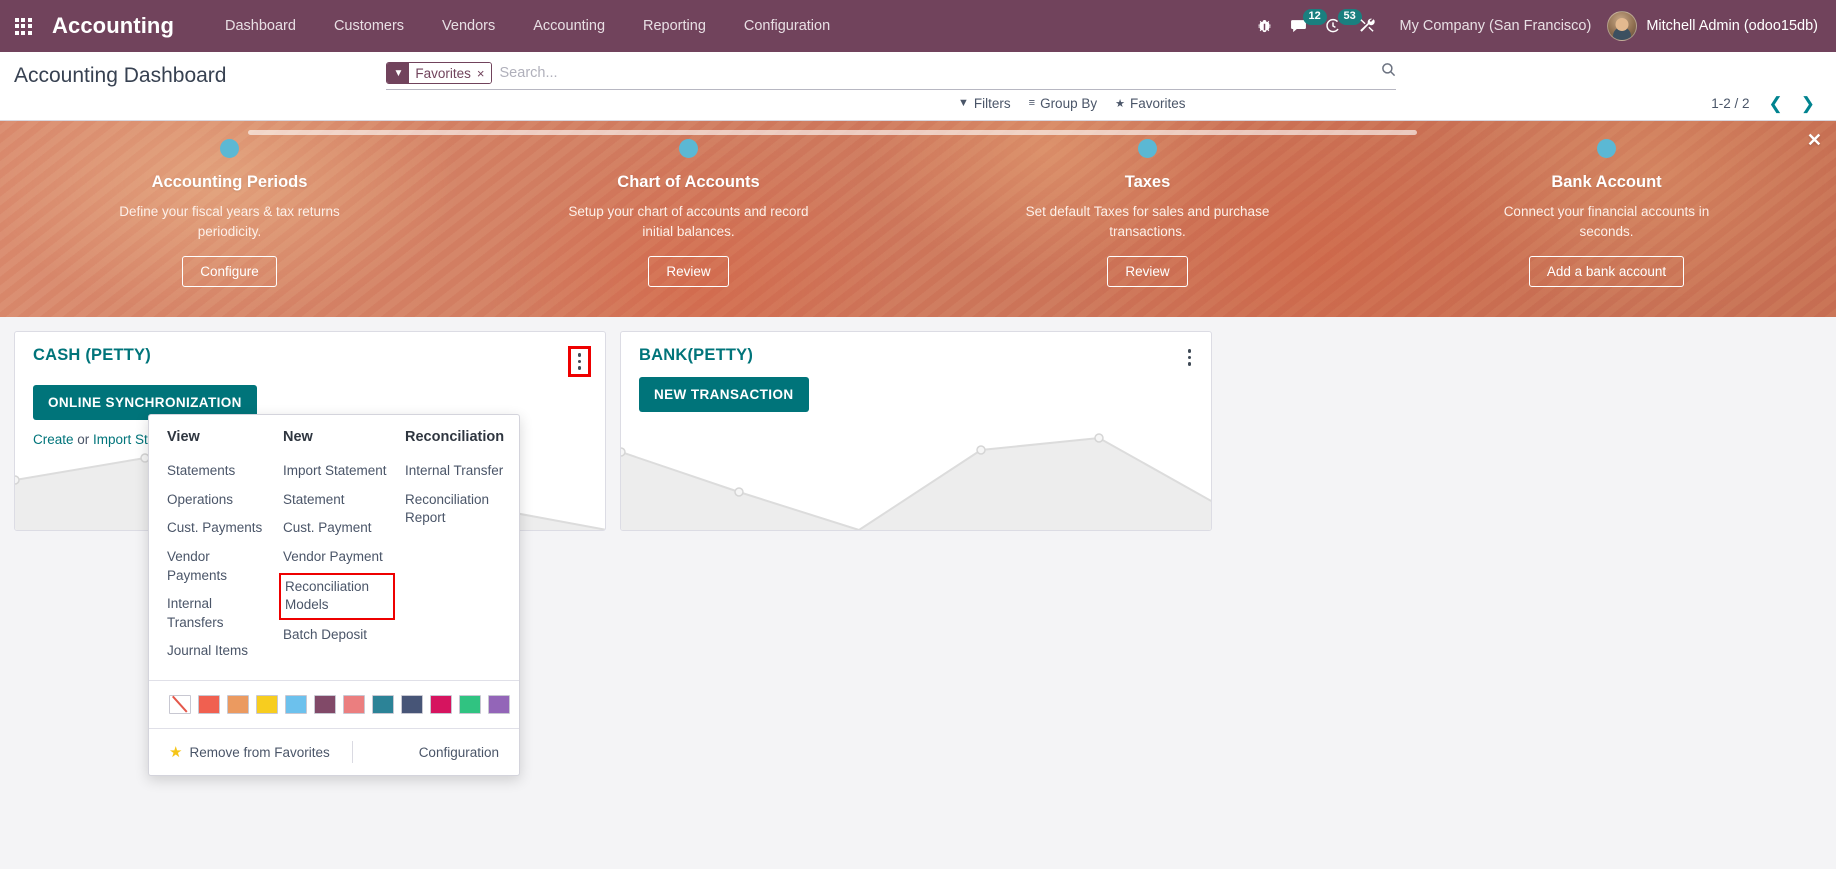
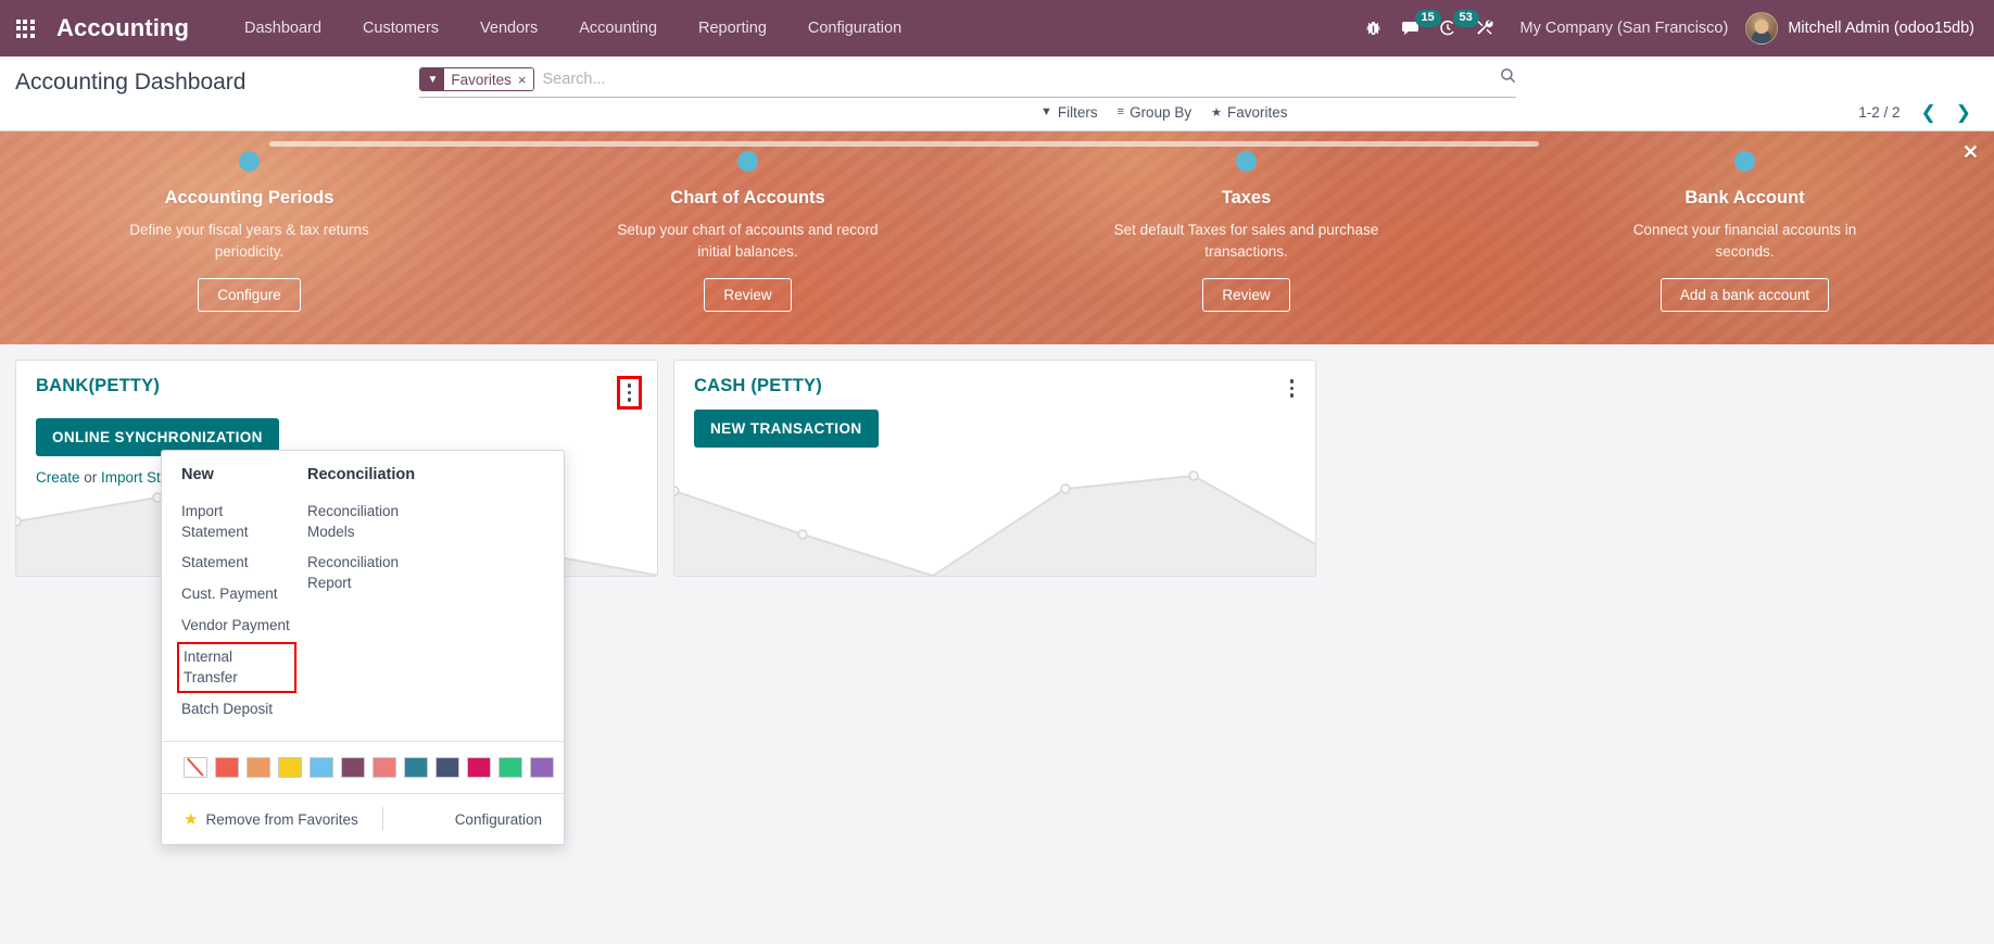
  Accounting
  Dashboard
  Customers
  Vendors
  Accounting
  Reporting
  Configuration
- 12
+ 15
  53
  My Company (San Francisco)
  Mitchell Admin (odoo15db)
  Accounting Dashboard
  ▼
  Favorites
  ×
  Search...
  ▼
  Filters
  ≡
  Group By
  ★
  Favorites
  1-2 / 2
  ❮
  ❯
  ✕
  Accounting Periods
  Define your fiscal years & tax returns periodicity.
  Configure
  Chart of Accounts
  Setup your chart of accounts and record initial balances.
  Review
  Taxes
  Set default Taxes for sales and purchase transactions.
  Review
  Bank Account
  Connect your financial accounts in seconds.
  Add a bank account
- CASH (PETTY)
+ BANK(PETTY)
  ONLINE SYNCHRONIZATION
- BANK(PETTY)
+ CASH (PETTY)
  NEW TRANSACTION
- View
- Statements
- Operations
- Cust. Payments
- Vendor Payments
- Internal Transfers
- Journal Items
  New
  Import Statement
  Statement
  Cust. Payment
  Vendor Payment
- Reconciliation Models
+ Internal Transfer
  Batch Deposit
  Reconciliation
- Internal Transfer
+ Reconciliation Models
  Reconciliation Report
  ★
  Remove from Favorites
  Configuration
